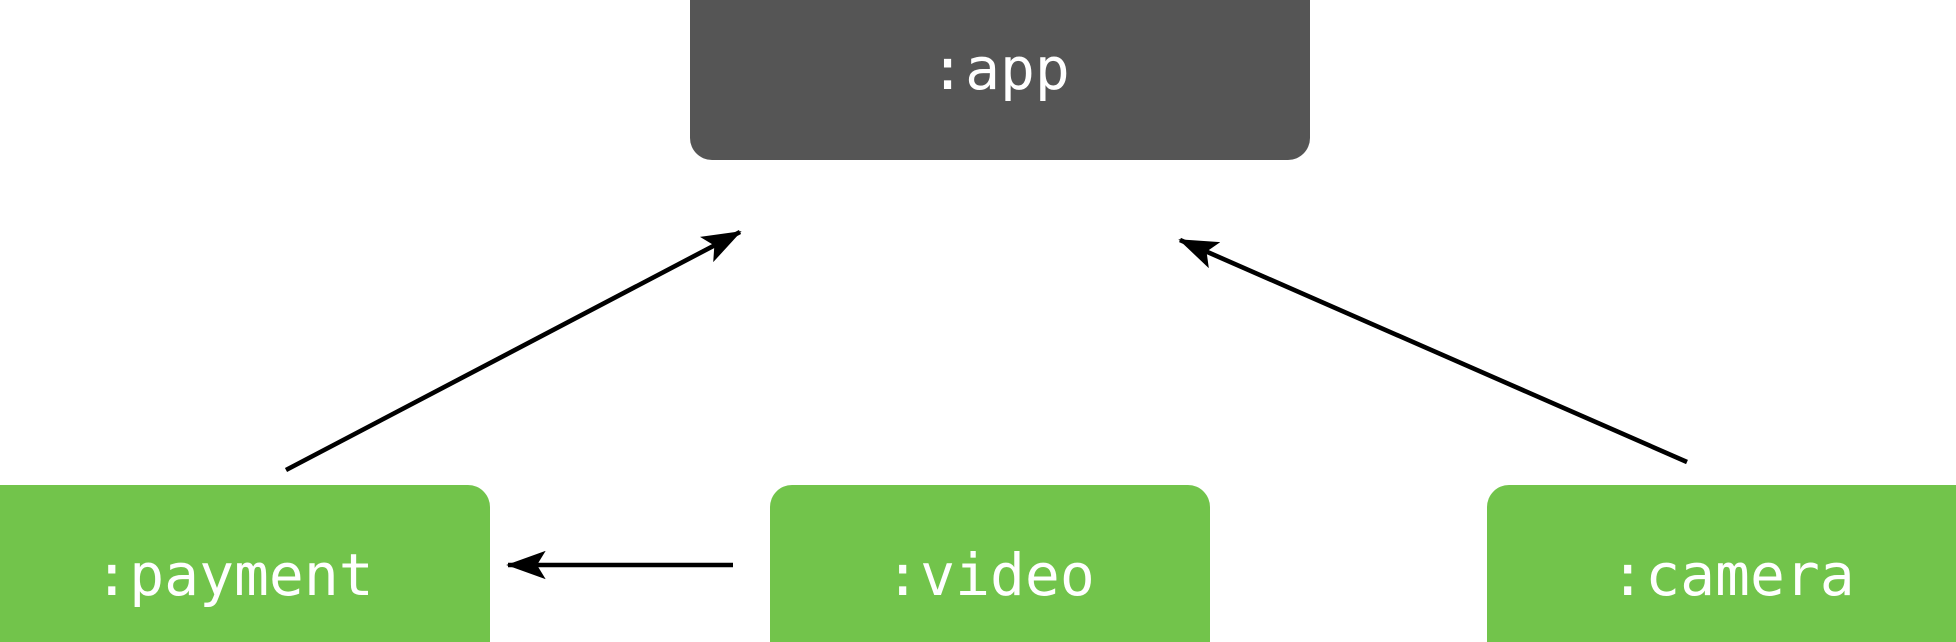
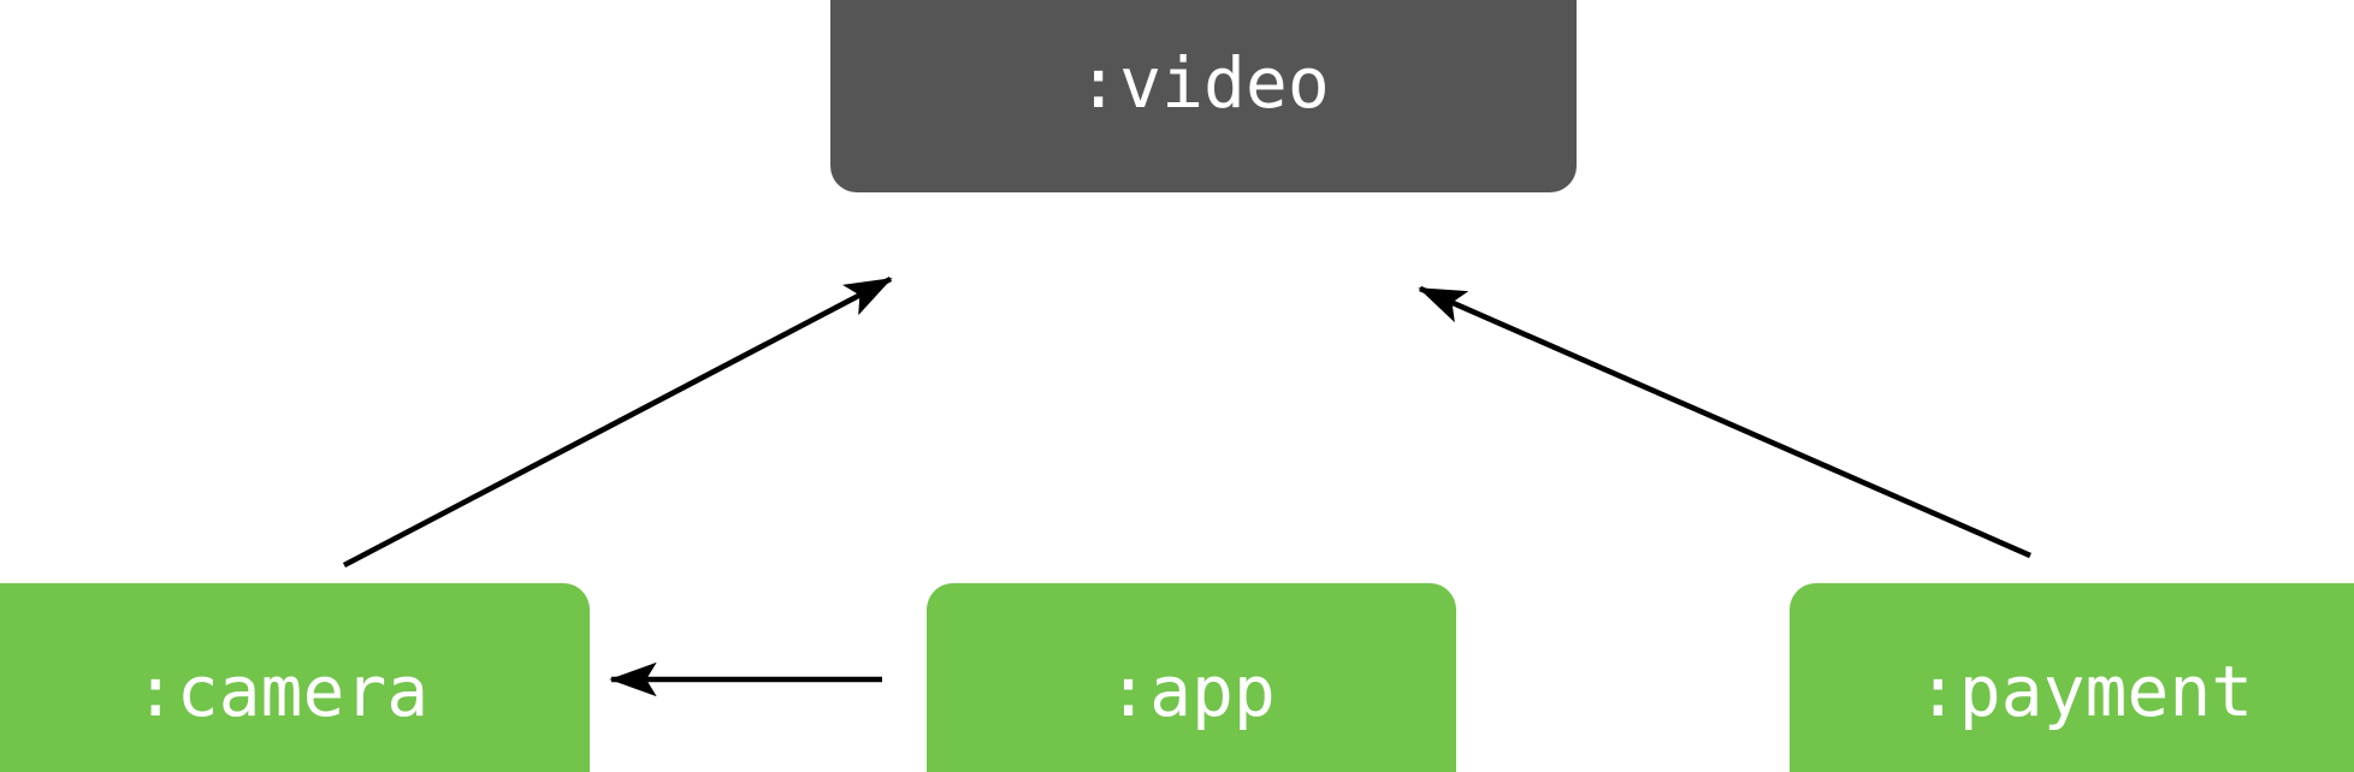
- :app
+ :video
- :payment
+ :camera
- :video
+ :app
- :camera
+ :payment
